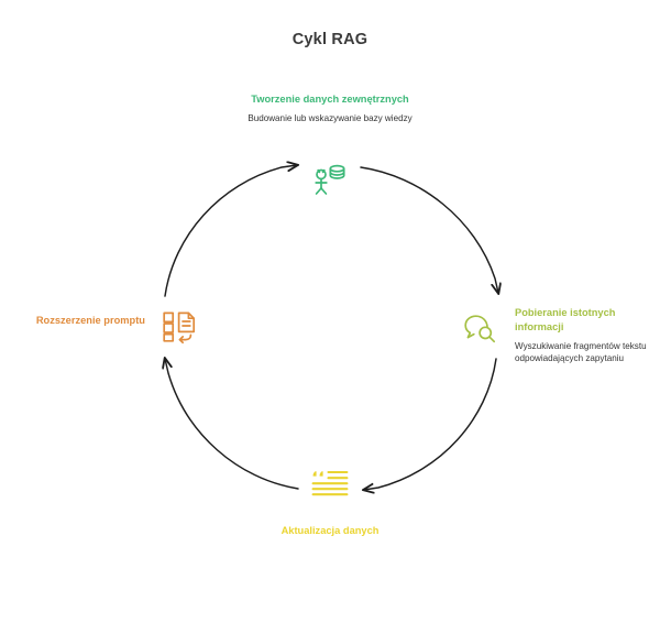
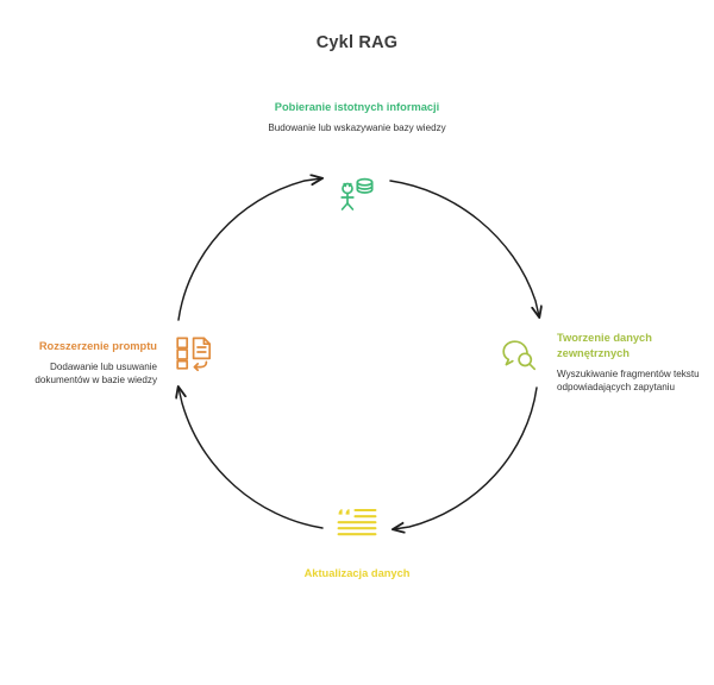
  Cykl RAG
- Tworzenie danych zewnętrznych
+ Pobieranie istotnych informacji
  Budowanie lub wskazywanie bazy wiedzy
- Pobieranie istotnych informacji
+ Tworzenie danych zewnętrznych
  Wyszukiwanie fragmentów tekstu odpowiadających zapytaniu
  Aktualizacja danych
  Rozszerzenie promptu
+ Dodawanie lub usuwanie dokumentów w bazie wiedzy
